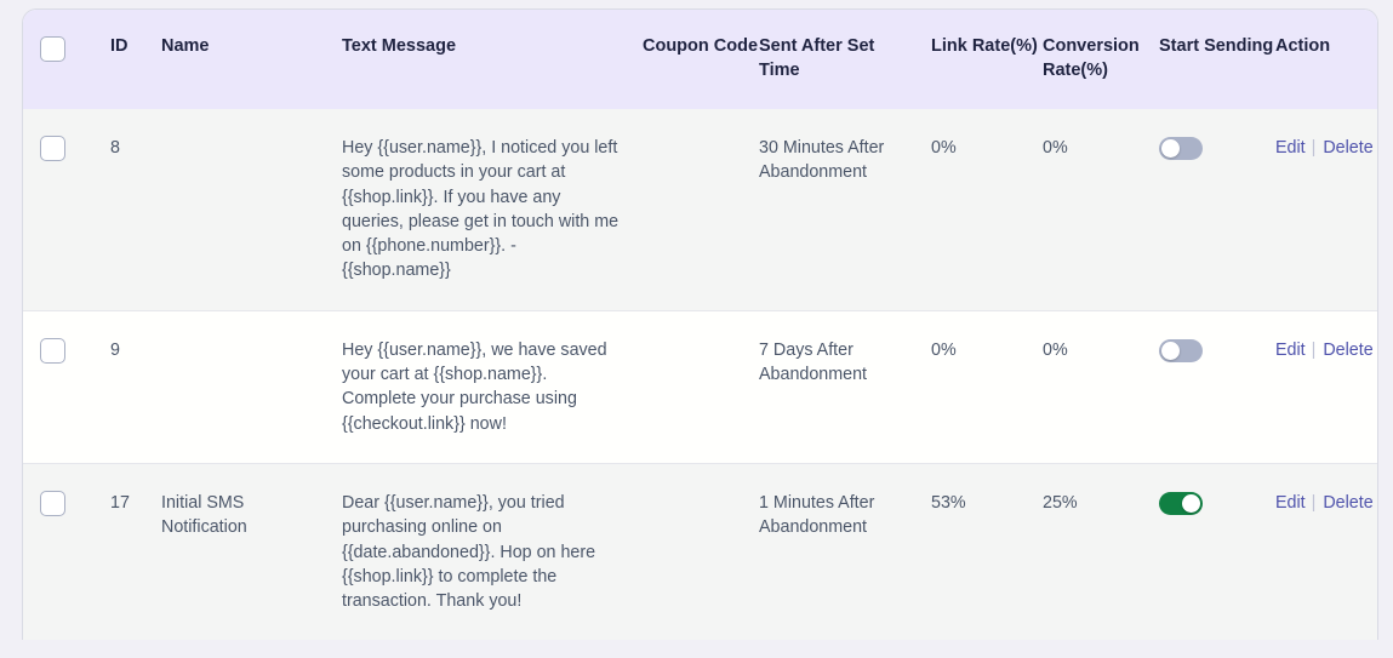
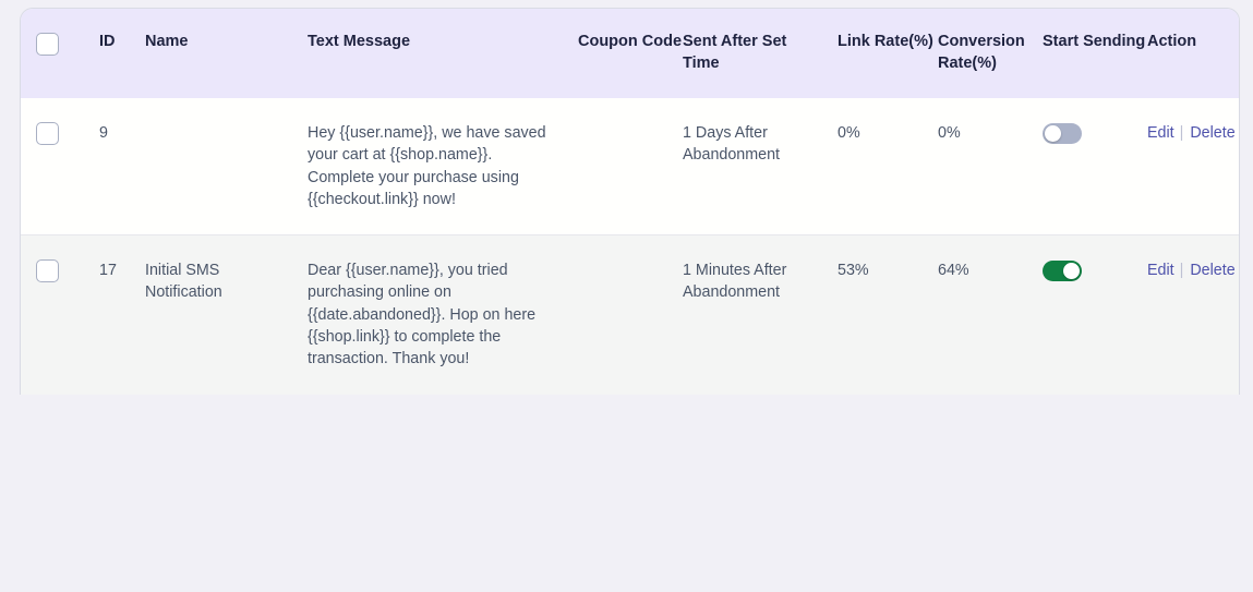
  	ID	Name	Text Message	Coupon Code	Sent After Set Time	Link Rate(%)	Conversion Rate(%)	Start Sending	Action
- 	8		Hey {{user.name}}, I noticed you left some products in your cart at {{shop.link}}. If you have any queries, please get in touch with me on {{phone.number}}. -{{shop.name}}		30 Minutes After Abandonment	0%	0%		Edit | Delete
- 	9		Hey {{user.name}}, we have saved your cart at {{shop.name}}. Complete your purchase using {{checkout.link}} now!		7 Days After Abandonment	0%	0%		Edit | Delete
+ 	9		Hey {{user.name}}, we have saved your cart at {{shop.name}}. Complete your purchase using {{checkout.link}} now!		1 Days After Abandonment	0%	0%		Edit | Delete
- 	17	Initial SMS Notification	Dear {{user.name}}, you tried purchasing online on {{date.abandoned}}. Hop on here {{shop.link}} to complete the transaction. Thank you!		1 Minutes After Abandonment	53%	25%		Edit | Delete
+ 	17	Initial SMS Notification	Dear {{user.name}}, you tried purchasing online on {{date.abandoned}}. Hop on here {{shop.link}} to complete the transaction. Thank you!		1 Minutes After Abandonment	53%	64%		Edit | Delete
